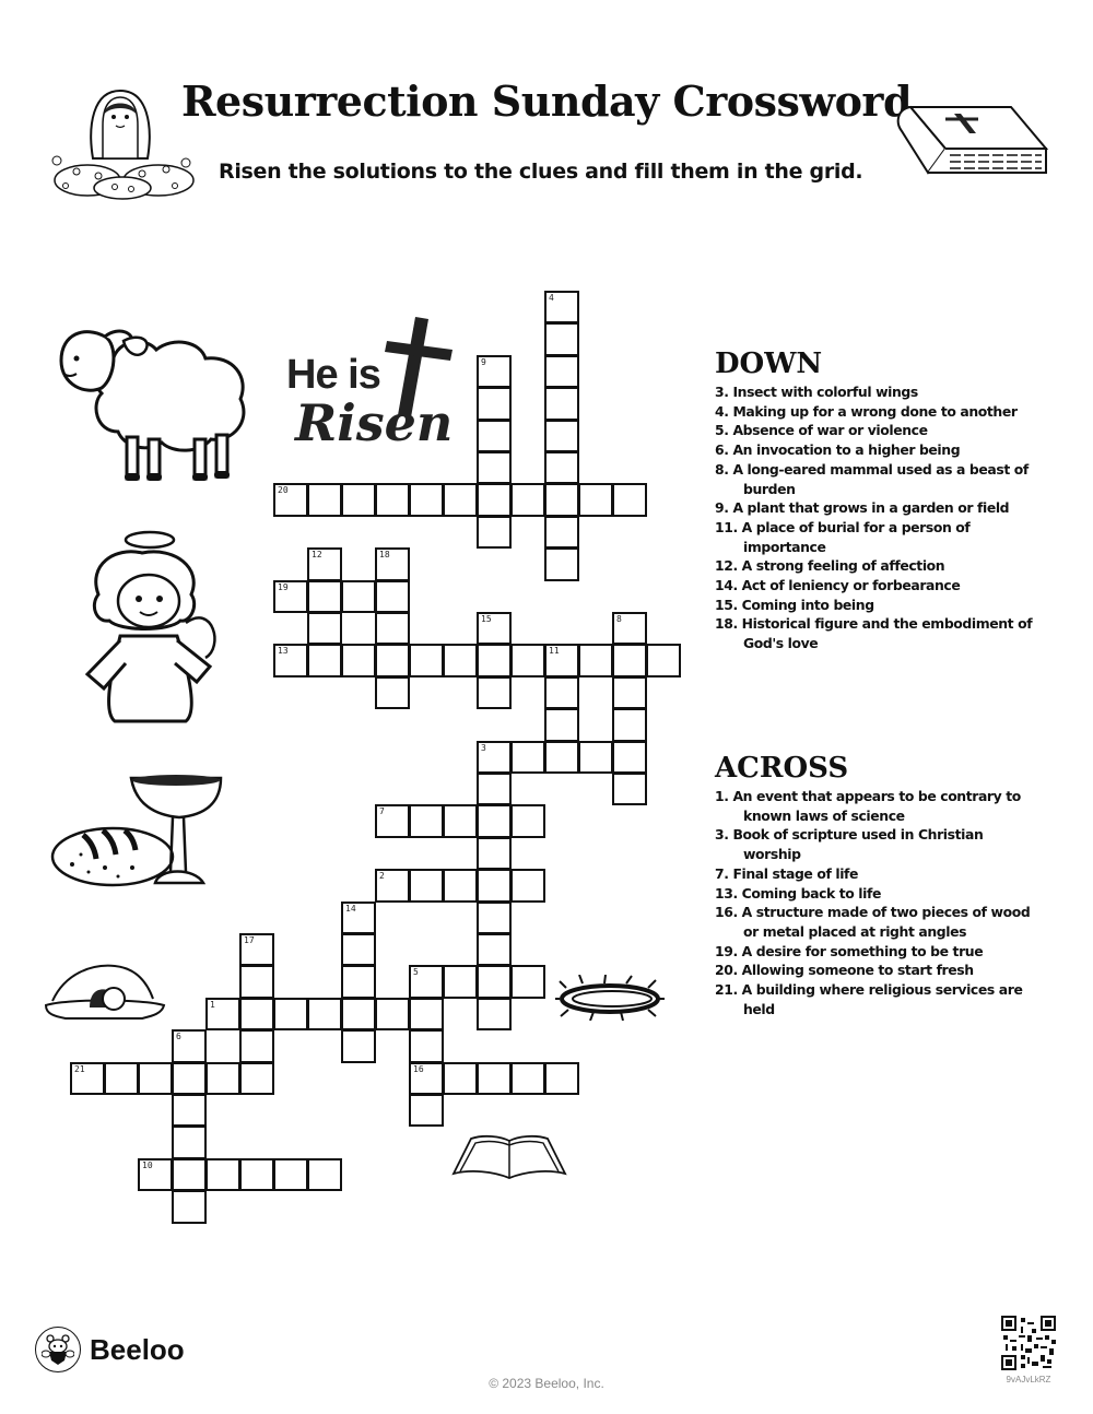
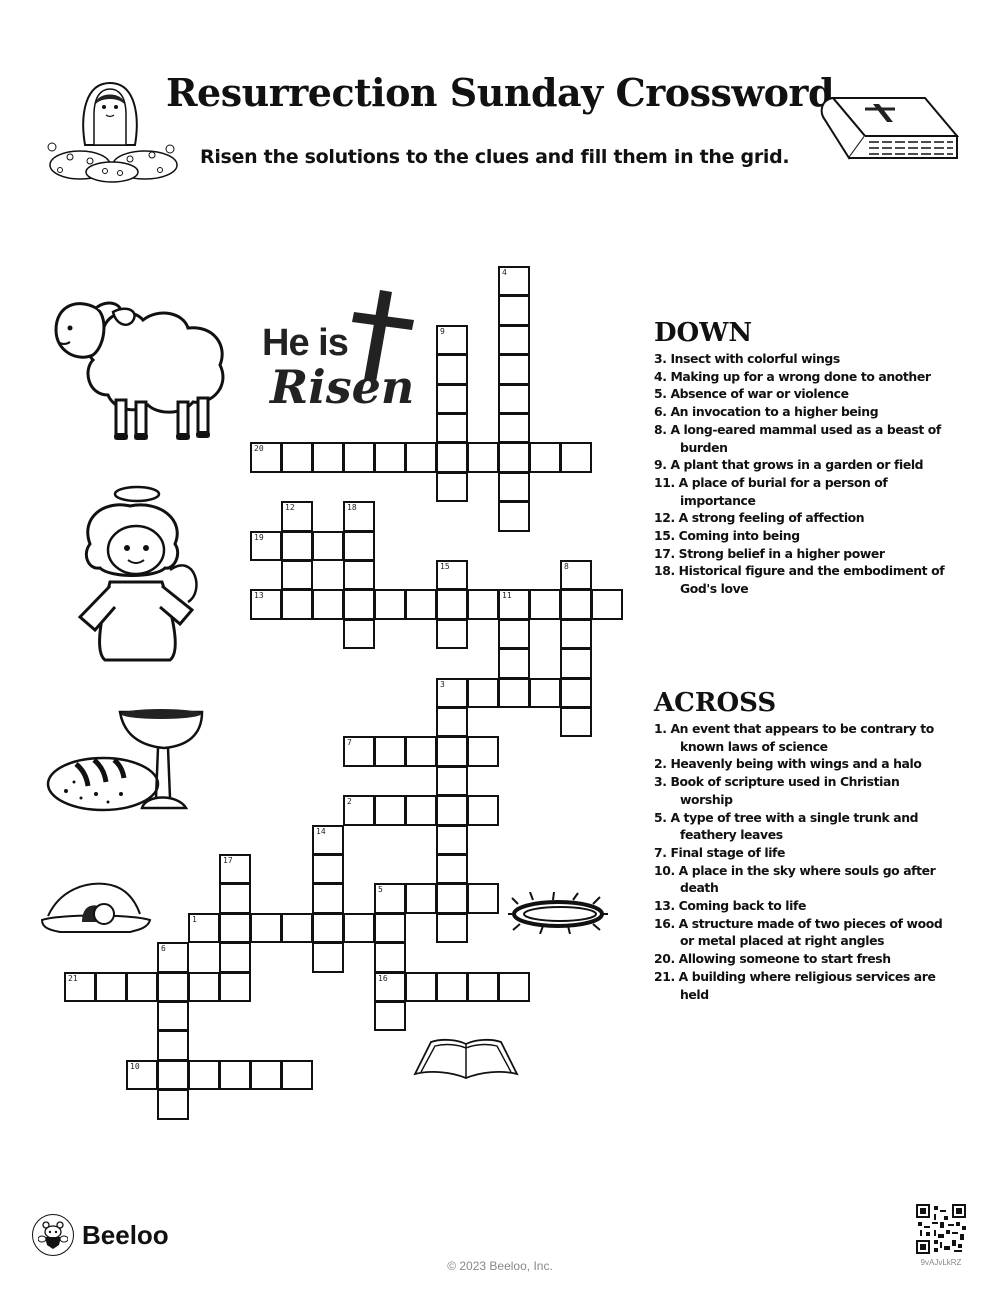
  Resurrection Sunday Crossword
  Risen the solutions to the clues and fill them in the grid.
  He is
  Risen
  1
  2
  3
  5
  7
  10
  13
  11
  16
  19
  20
  21
  4
  6
  8
  9
  12
  14
  15
  17
  18
  DOWN
  3. Insect with colorful wings
  4. Making up for a wrong done to another
  5. Absence of war or violence
  6. An invocation to a higher being
  8. A long-eared mammal used as a beast of burden
  9. A plant that grows in a garden or field
  11. A place of burial for a person of importance
  12. A strong feeling of affection
- 14. Act of leniency or forbearance
  15. Coming into being
+ 17. Strong belief in a higher power
  18. Historical figure and the embodiment of God's love
  ACROSS
  1. An event that appears to be contrary to known laws of science
+ 2. Heavenly being with wings and a halo
  3. Book of scripture used in Christian worship
+ 5. A type of tree with a single trunk and feathery leaves
  7. Final stage of life
+ 10. A place in the sky where souls go after death
  13. Coming back to life
  16. A structure made of two pieces of wood or metal placed at right angles
- 19. A desire for something to be true
  20. Allowing someone to start fresh
  21. A building where religious services are held
  Beeloo
  © 2023 Beeloo, Inc.
  9vAJvLkRZ
